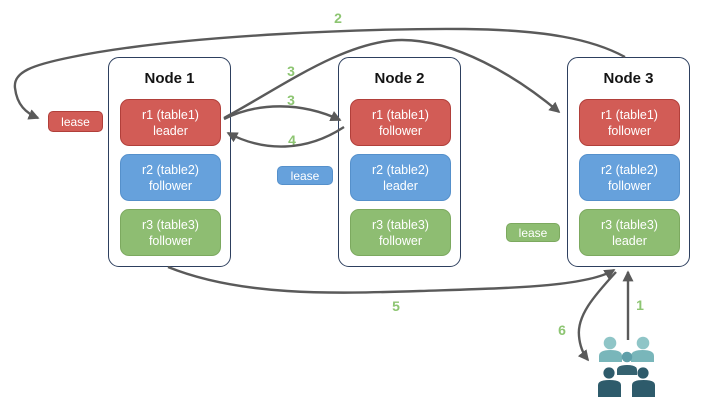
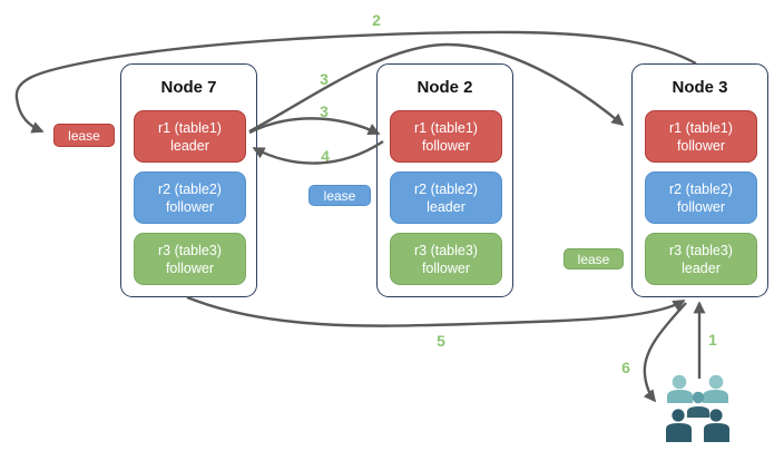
- Node 1
+ Node 7
  r1 (table1)
  leader
  r2 (table2)
  follower
  r3 (table3)
  follower
  Node 2
  r1 (table1)
  follower
  r2 (table2)
  leader
  r3 (table3)
  follower
  Node 3
  r1 (table1)
  follower
  r2 (table2)
  follower
  r3 (table3)
  leader
  lease
  lease
  lease
  1
  2
  3
  3
  4
  5
  6
